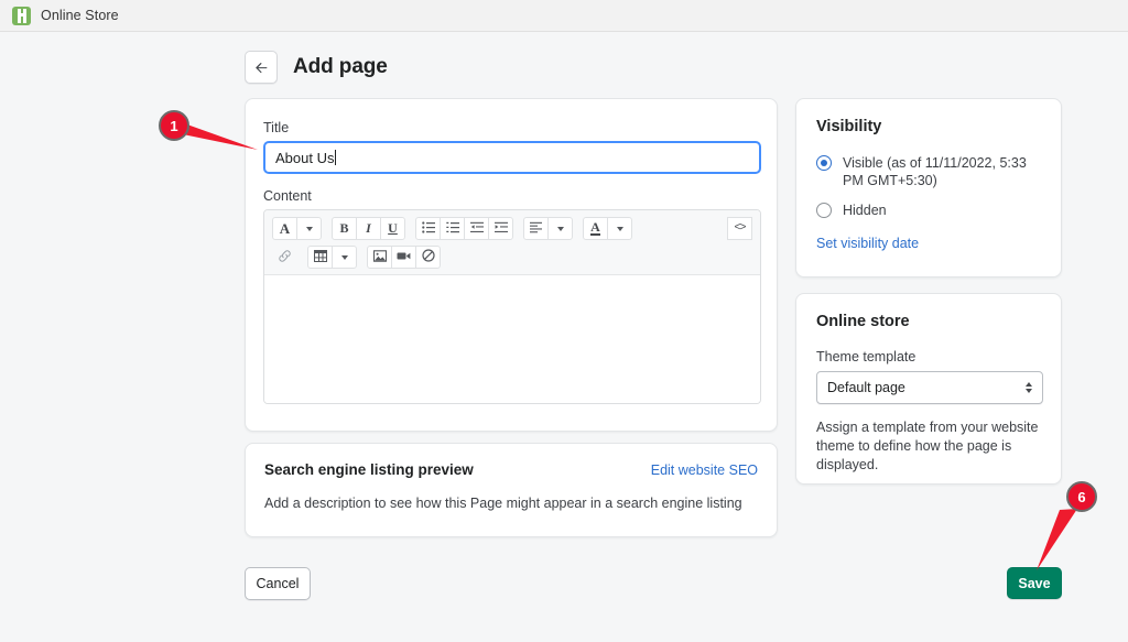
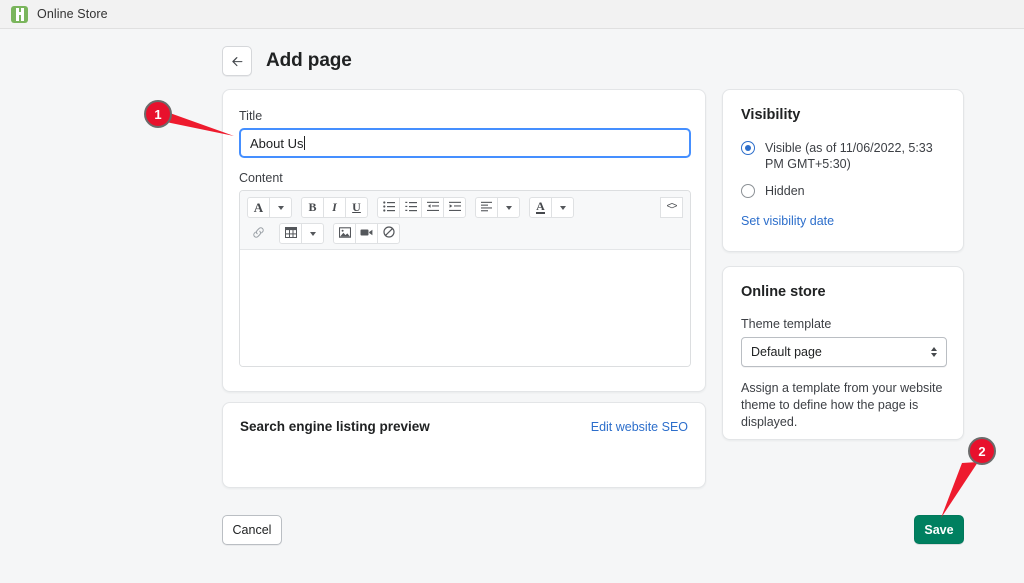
  Online Store
  Add page
  Title
  About Us
  Content
  A
  B
  I
  U
  A
  <>
  Search engine listing preview
  Edit website SEO
- Add a description to see how this Page might appear in a search engine listing
  Visibility
- Visible (as of 11/11/2022, 5:33 PM GMT+5:30)
+ Visible (as of 11/06/2022, 5:33 PM GMT+5:30)
  Hidden
  Set visibility date
  Online store
  Theme template
  Default page
  Assign a template from your website theme to define how the page is displayed.
  Cancel
  Save
  1
- 6
+ 2
